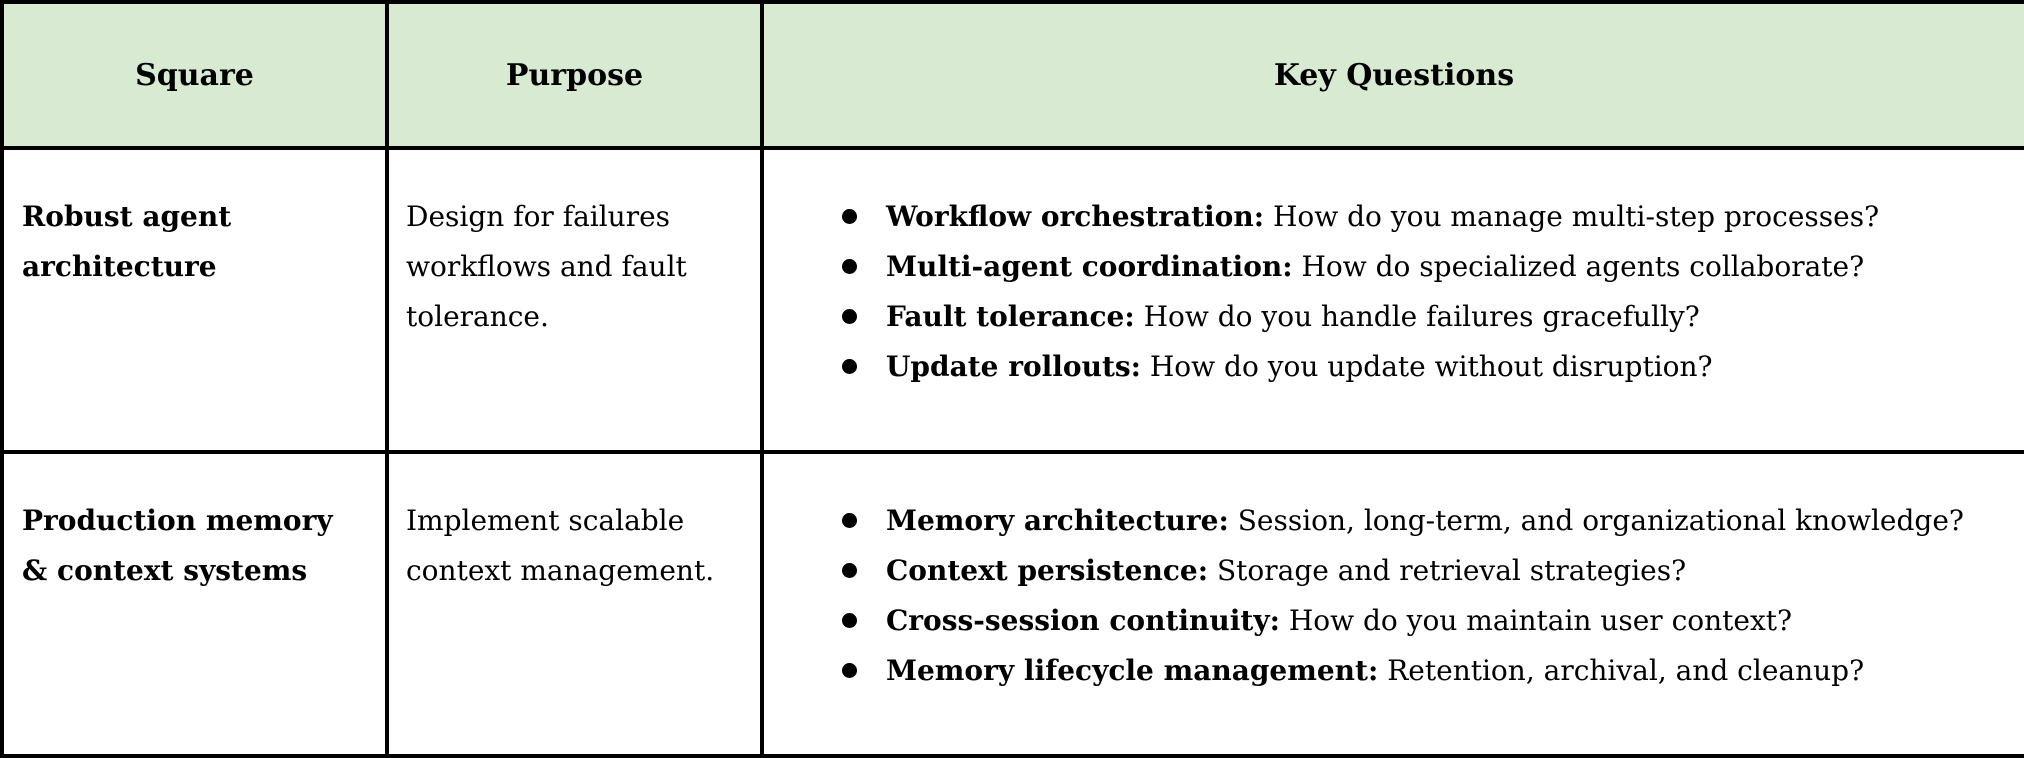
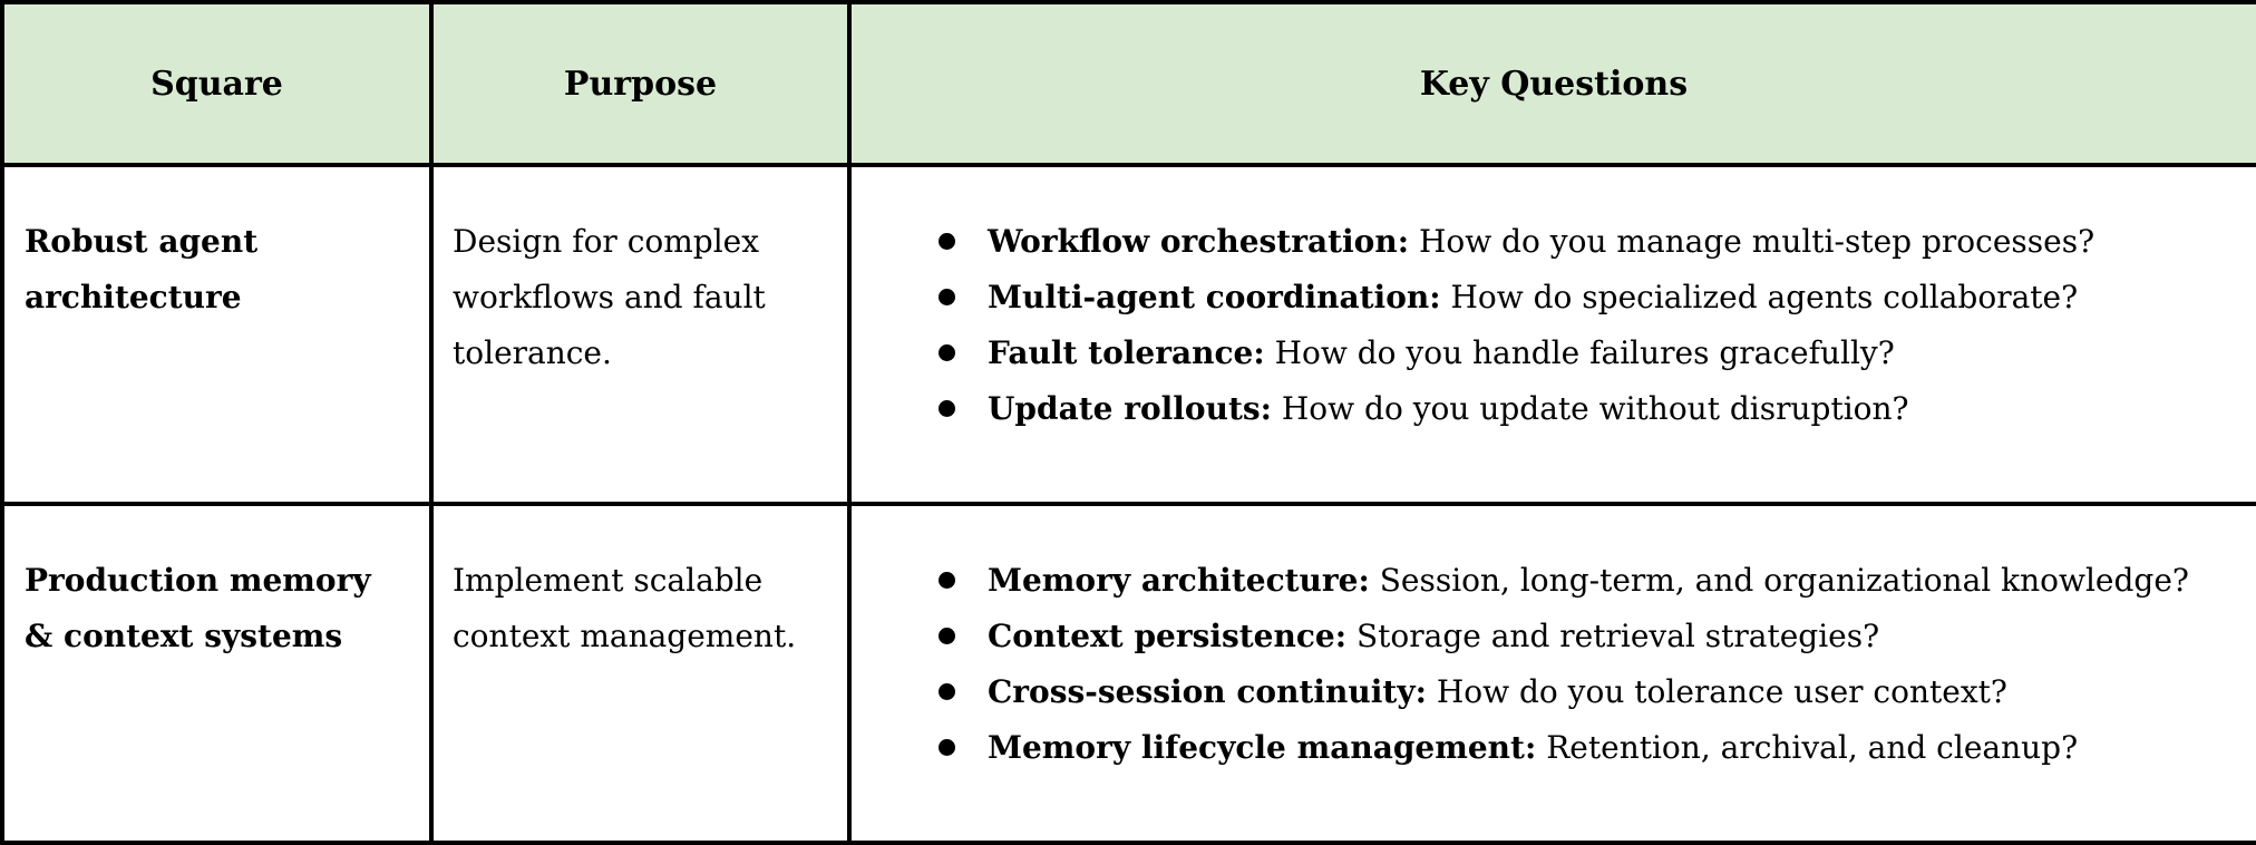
  Square	Purpose	Key Questions
- Robust agent architecture	Design for failures workflows and fault tolerance.	Workflow orchestration: How do you manage multi-step processes? Multi-agent coordination: How do specialized agents collaborate? Fault tolerance: How do you handle failures gracefully? Update rollouts: How do you update without disruption?
+ Robust agent architecture	Design for complex workflows and fault tolerance.	Workflow orchestration: How do you manage multi-step processes? Multi-agent coordination: How do specialized agents collaborate? Fault tolerance: How do you handle failures gracefully? Update rollouts: How do you update without disruption?
- Production memory & context systems	Implement scalable context management.	Memory architecture: Session, long-term, and organizational knowledge? Context persistence: Storage and retrieval strategies? Cross-session continuity: How do you maintain user context? Memory lifecycle management: Retention, archival, and cleanup?
+ Production memory & context systems	Implement scalable context management.	Memory architecture: Session, long-term, and organizational knowledge? Context persistence: Storage and retrieval strategies? Cross-session continuity: How do you tolerance user context? Memory lifecycle management: Retention, archival, and cleanup?
